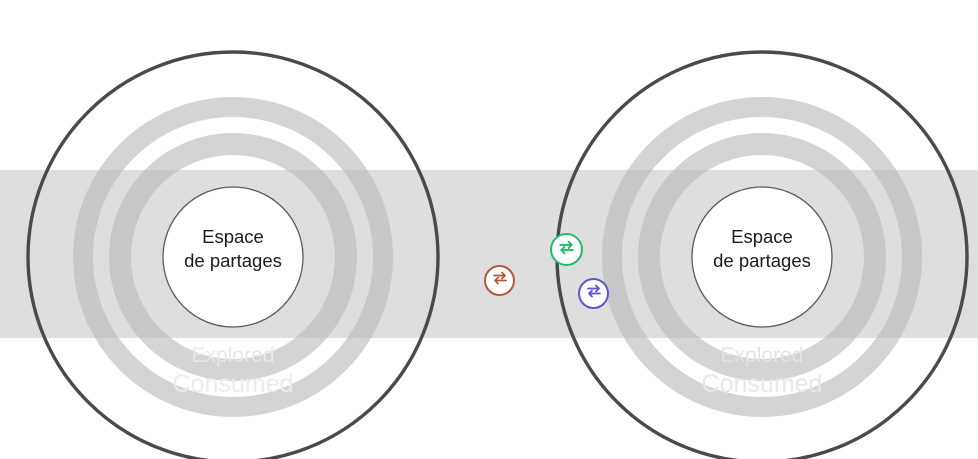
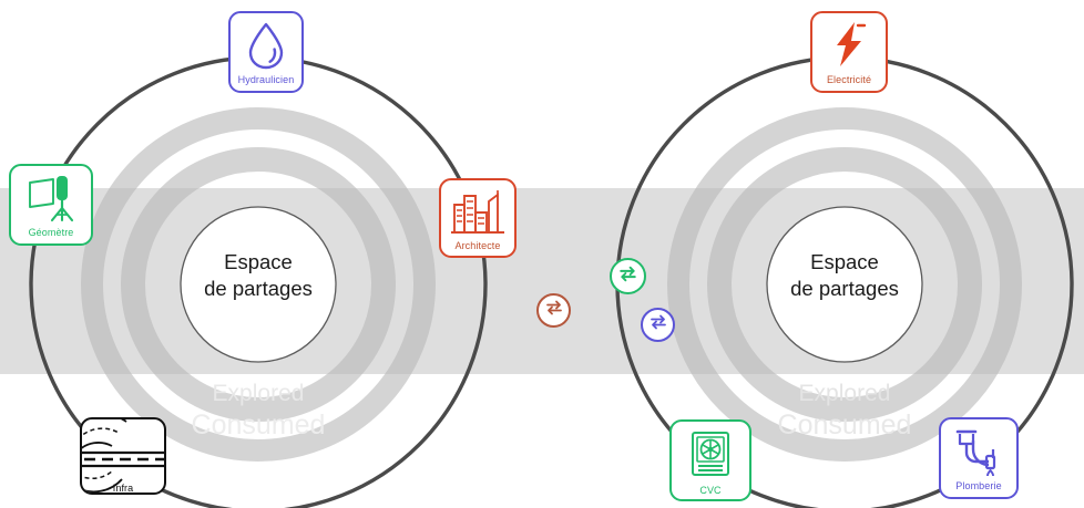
  Explored
  Consumed
  Explored
  Consumed
  Espace
  de partages
  Espace
  de partages
+ Hydraulicien
+ Géomètre
+ Architecte
+ Infra
+ Electricité
+ CVC
+ Plomberie
